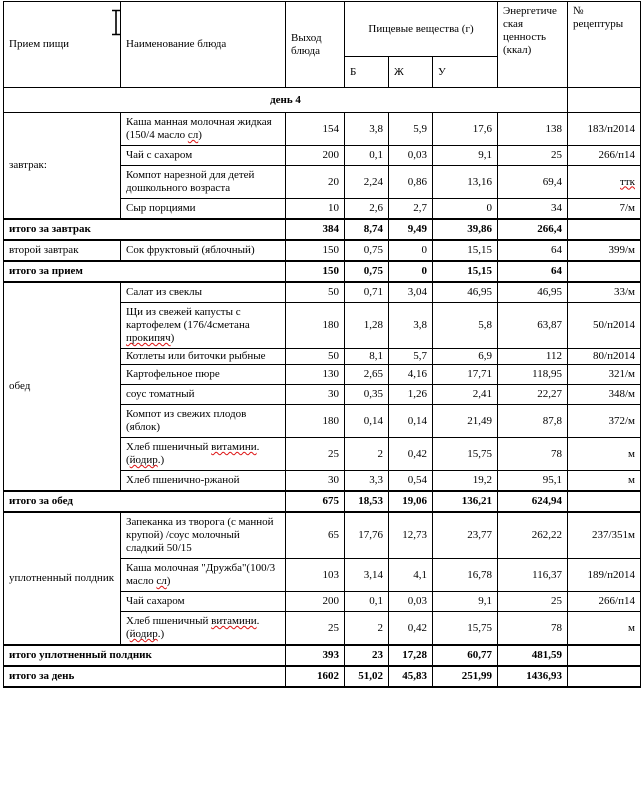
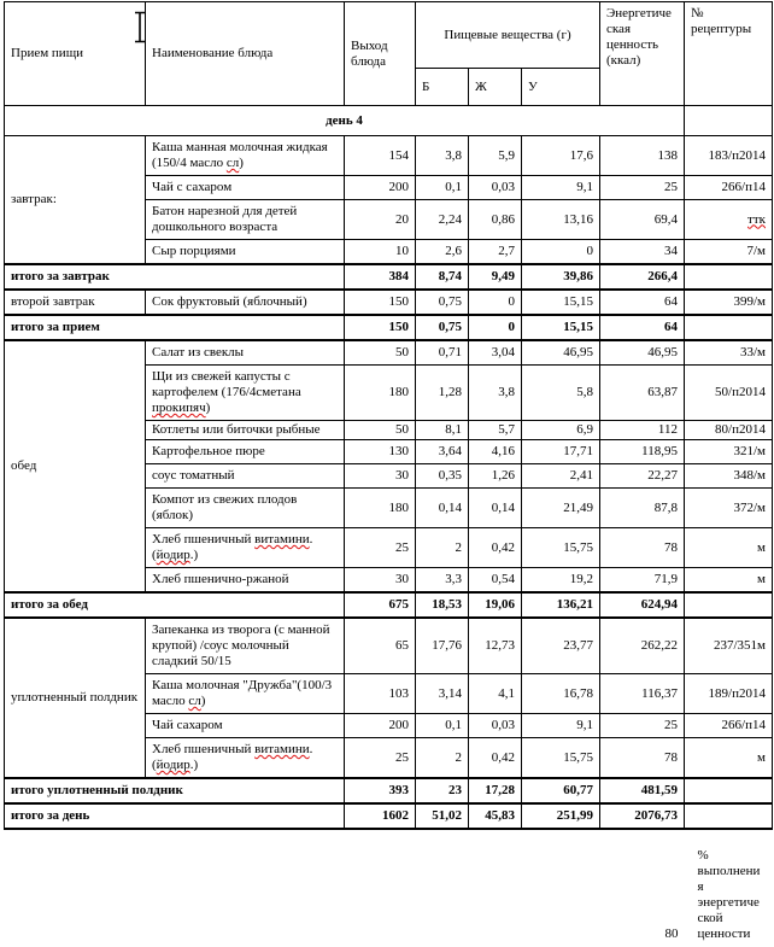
  Прием пищи	Наименование блюда	Выход блюда	Пищевые вещества (г)	Энергетическая ценность (ккал)	№ рецептуры
  Б	Ж	У
  день 4
  завтрак:	Каша манная молочная жидкая (150/4 масло сл)	154	3,8	5,9	17,6	138	183/п2014
  Чай с сахаром	200	0,1	0,03	9,1	25	266/п14
- Компот нарезной для детей дошкольного возраста	20	2,24	0,86	13,16	69,4	ттк
+ Батон нарезной для детей дошкольного возраста	20	2,24	0,86	13,16	69,4	ттк
  Сыр порциями	10	2,6	2,7	0	34	7/м
  итого за завтрак	384	8,74	9,49	39,86	266,4
  второй завтрак	Сок фруктовый (яблочный)	150	0,75	0	15,15	64	399/м
  итого за прием	150	0,75	0	15,15	64
  обед	Салат из свеклы	50	0,71	3,04	46,95	46,95	33/м
  Щи из свежей капусты с картофелем (176/4сметана прокипяч)	180	1,28	3,8	5,8	63,87	50/п2014
  Котлеты или биточки рыбные	50	8,1	5,7	6,9	112	80/п2014
- Картофельное пюре	130	2,65	4,16	17,71	118,95	321/м
+ Картофельное пюре	130	3,64	4,16	17,71	118,95	321/м
  соус томатный	30	0,35	1,26	2,41	22,27	348/м
  Компот из свежих плодов (яблок)	180	0,14	0,14	21,49	87,8	372/м
  Хлеб пшеничный витамини. (йодир.)	25	2	0,42	15,75	78	м
- Хлеб пшенично-ржаной	30	3,3	0,54	19,2	95,1	м
+ Хлеб пшенично-ржаной	30	3,3	0,54	19,2	71,9	м
  итого за обед	675	18,53	19,06	136,21	624,94
  уплотненный полдник	Запеканка из творога (с манной крупой) /соус молочный сладкий 50/15	65	17,76	12,73	23,77	262,22	237/351м
  Каша молочная "Дружба"(100/3 масло сл)	103	3,14	4,1	16,78	116,37	189/п2014
  Чай сахаром	200	0,1	0,03	9,1	25	266/п14
  Хлеб пшеничный витамини. (йодир.)	25	2	0,42	15,75	78	м
  итого уплотненный полдник	393	23	17,28	60,77	481,59
- итого за день	1602	51,02	45,83	251,99	1436,93
+ итого за день	1602	51,02	45,83	251,99	2076,73
+ 80
+ %
+ выполнени
+ я
+ энергетиче
+ ской
+ ценности
